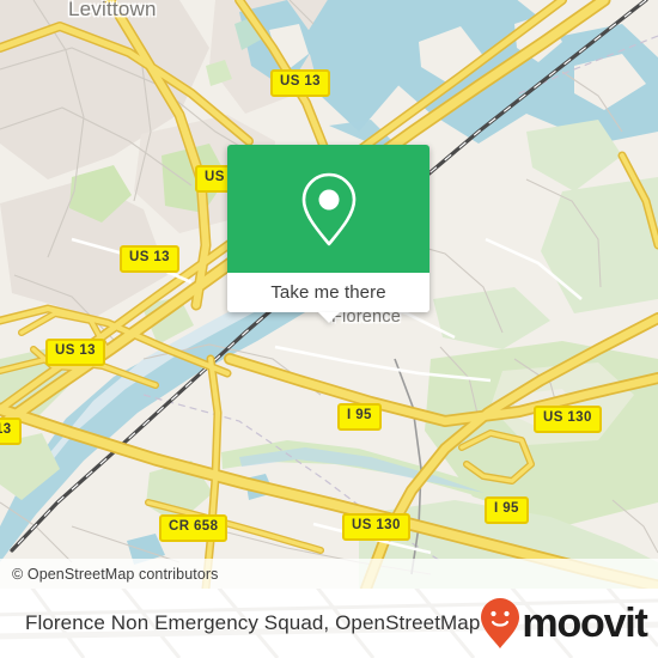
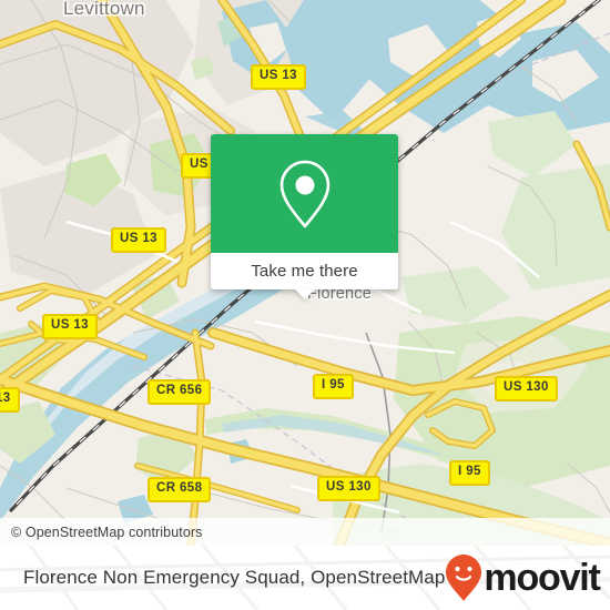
  Levittown
  Florence
  US 13
  US
  US 13
  US 13
+ CR 656
  I 95
  US 130
  I 95
  CR 658
  US 130
  © OpenStreetMap contributors
  Take me there
  Florence Non Emergency Squad, OpenStreetMap
  moovit
